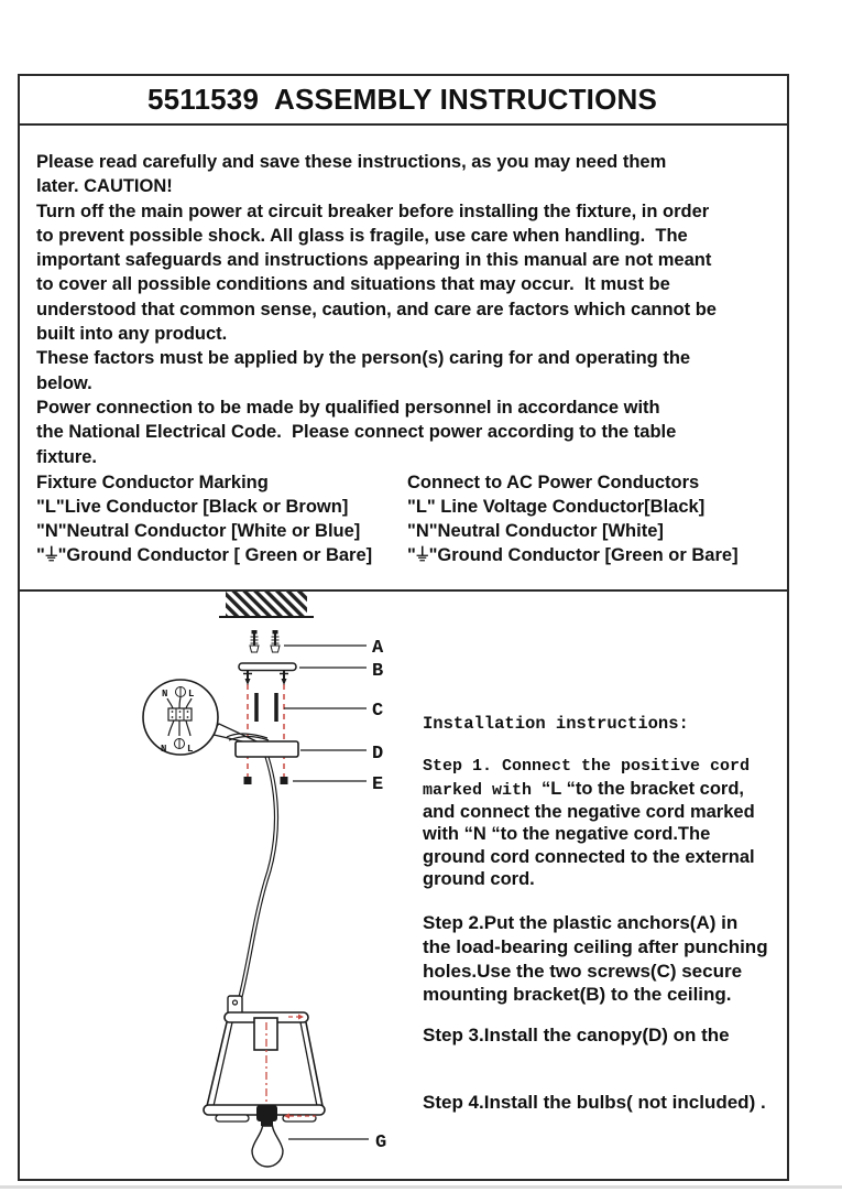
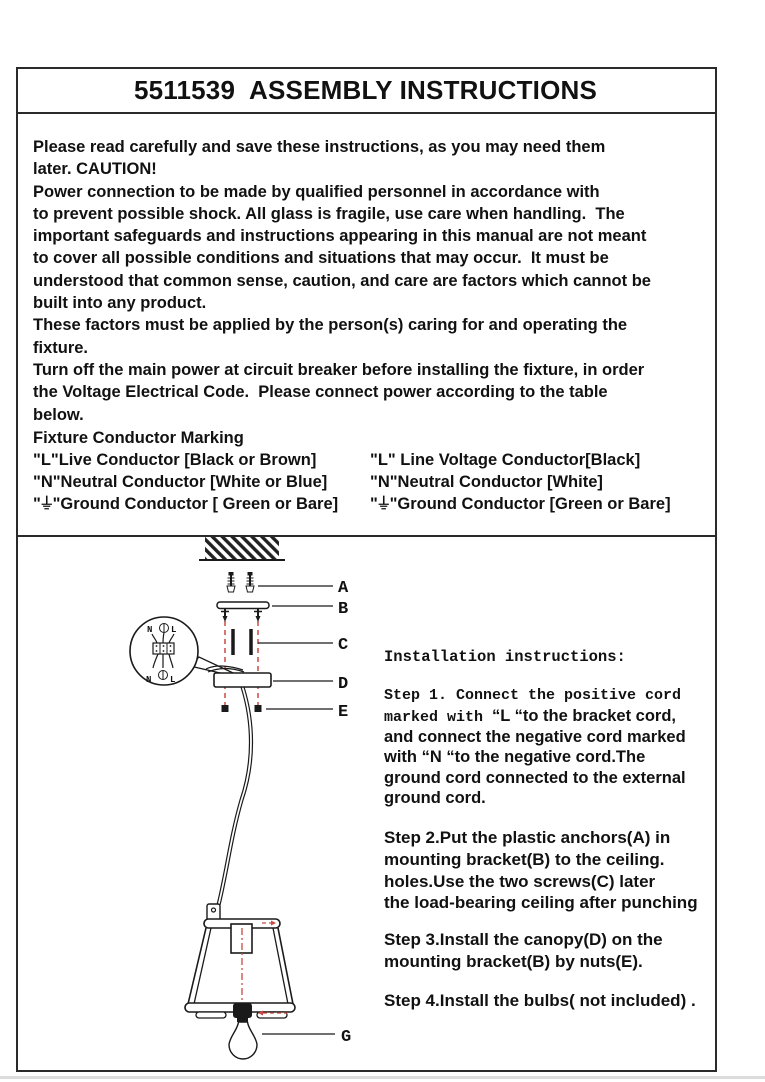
  5511539 ASSEMBLY INSTRUCTIONS
  Please read carefully and save these instructions, as you may need them
  later. CAUTION!
- Turn off the main power at circuit breaker before installing the fixture, in order
+ Power connection to be made by qualified personnel in accordance with
  to prevent possible shock. All glass is fragile, use care when handling. The
  important safeguards and instructions appearing in this manual are not meant
  to cover all possible conditions and situations that may occur. It must be
  understood that common sense, caution, and care are factors which cannot be
  built into any product.
  These factors must be applied by the person(s) caring for and operating the
- below.
+ fixture.
- Power connection to be made by qualified personnel in accordance with
+ Turn off the main power at circuit breaker before installing the fixture, in order
- the National Electrical Code. Please connect power according to the table
+ the Voltage Electrical Code. Please connect power according to the table
- fixture.
+ below.
  Fixture Conductor Marking
- Connect to AC Power Conductors
  "L"Live Conductor [Black or Brown]
  "L" Line Voltage Conductor[Black]
  "N"Neutral Conductor [White or Blue]
  "N"Neutral Conductor [White]
  "⏚"Ground Conductor [ Green or Bare]
  "⏚"Ground Conductor [Green or Bare]
  N
  L
  N
  L
  A
  B
  C
  D
  E
  G
  Installation instructions:
  Step 1. Connect the positive cord
  marked with “L “to the bracket cord,
  and connect the negative cord marked
  with “N “to the negative cord.The
  ground cord connected to the external
  ground cord.
  Step 2.Put the plastic anchors(A) in
- the load-bearing ceiling after punching
+ mounting bracket(B) to the ceiling.
- holes.Use the two screws(C) secure
+ holes.Use the two screws(C) later
- mounting bracket(B) to the ceiling.
+ the load-bearing ceiling after punching
  Step 3.Install the canopy(D) on the
+ mounting bracket(B) by nuts(E).
  Step 4.Install the bulbs( not included) .
